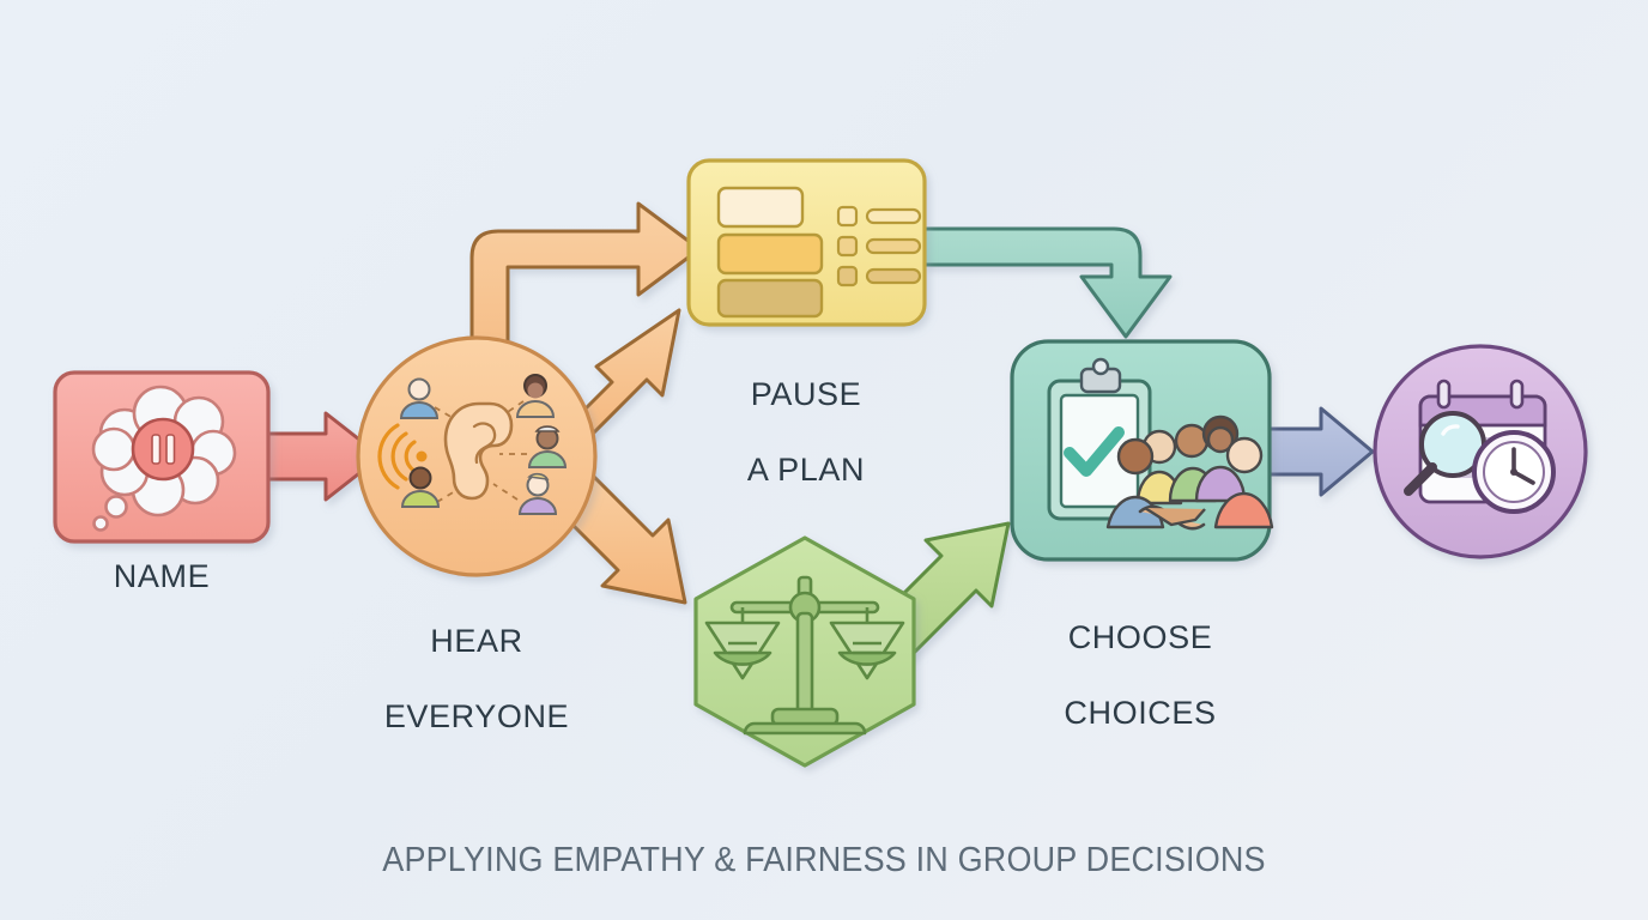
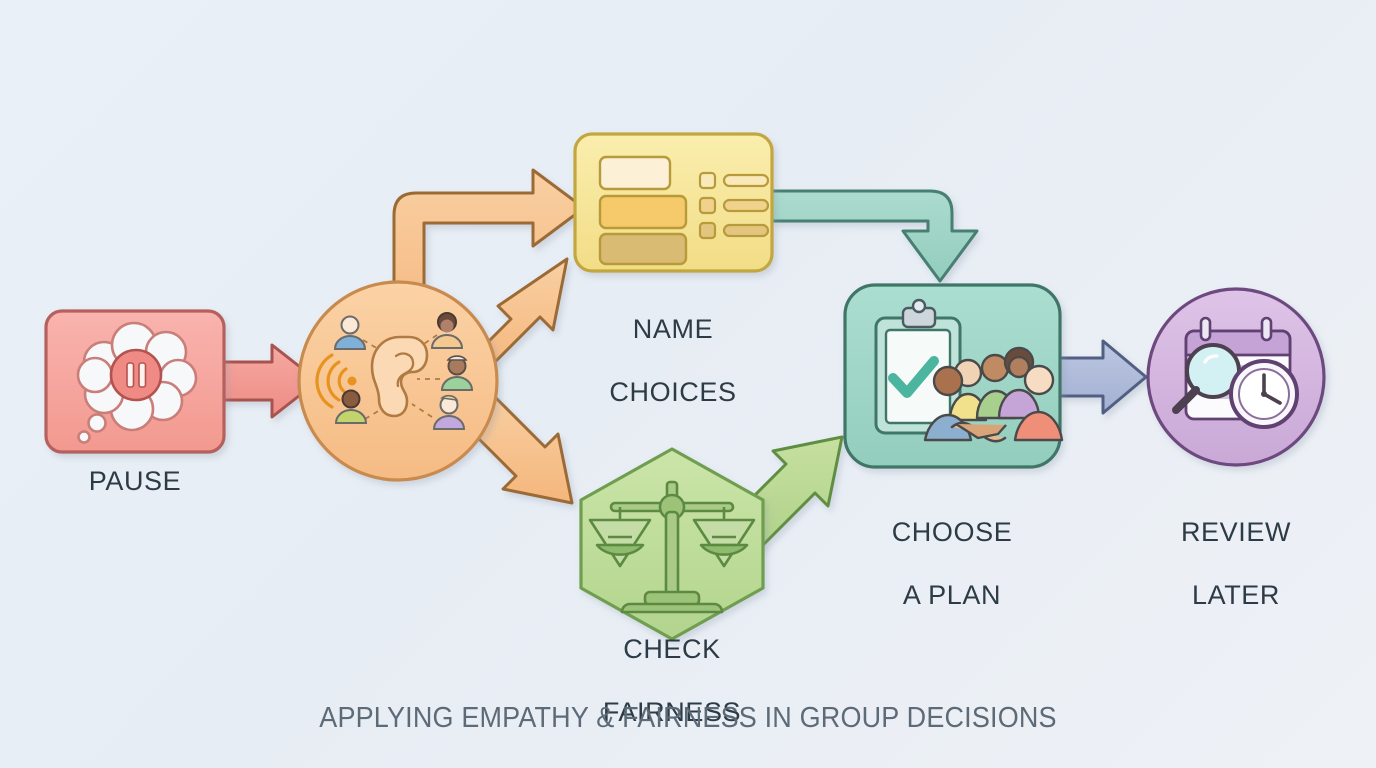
- NAME
+ PAUSE
- HEAR
- EVERYONE
- PAUSE
+ NAME
- A PLAN
+ CHOICES
+ CHECK
+ FAIRNESS
  CHOOSE
- CHOICES
+ A PLAN
+ REVIEW
+ LATER
  APPLYING EMPATHY & FAIRNESS IN GROUP DECISIONS
